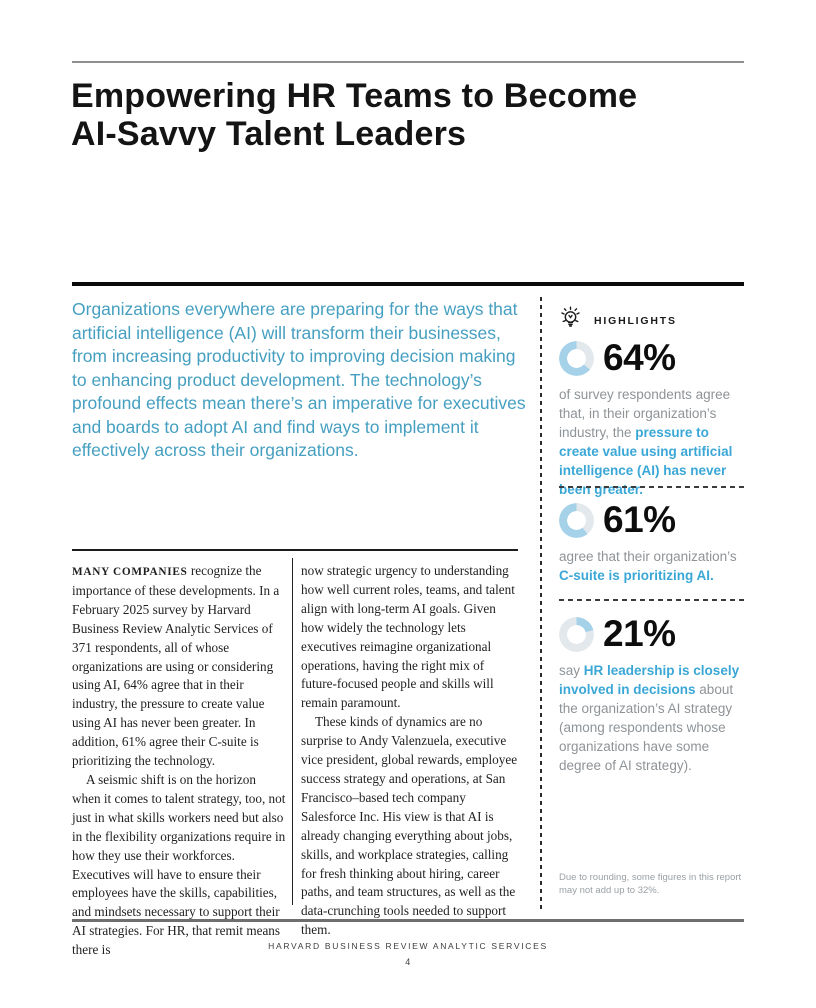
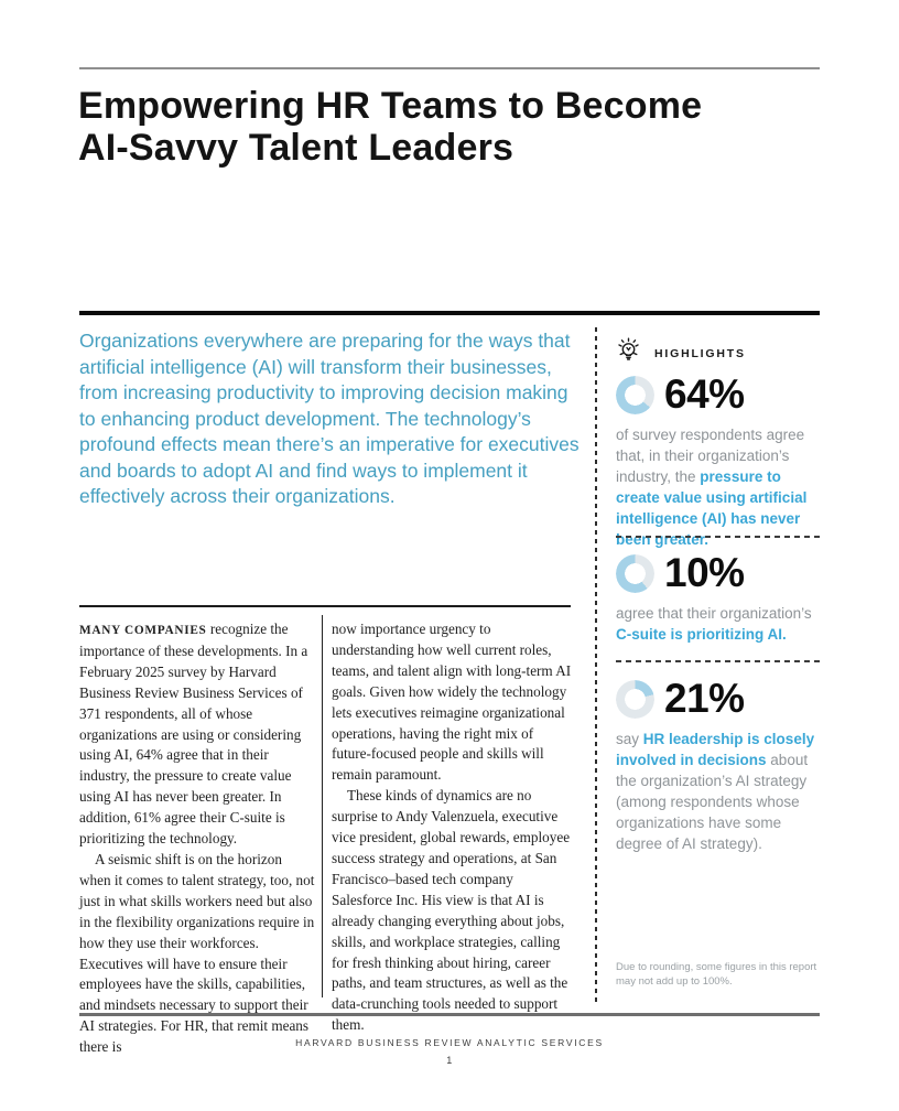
  Empowering HR Teams to Become
  AI-Savvy Talent Leaders
  Organizations everywhere are preparing for the ways that artificial intelligence (AI) will transform their businesses, from increasing productivity to improving decision making to enhancing product development. The technology’s profound effects mean there’s an imperative for executives and boards to adopt AI and find ways to implement it effectively across their organizations.
- MANY COMPANIES recognize the importance of these developments. In a February 2025 survey by Harvard Business Review Analytic Services of 371 respondents, all of whose organizations are using or considering using AI, 64% agree that in their industry, the pressure to create value using AI has never been greater. In addition, 61% agree their C-suite is prioritizing the technology.
+ MANY COMPANIES recognize the importance of these developments. In a February 2025 survey by Harvard Business Review Business Services of 371 respondents, all of whose organizations are using or considering using AI, 64% agree that in their industry, the pressure to create value using AI has never been greater. In addition, 61% agree their C-suite is prioritizing the technology.
  A seismic shift is on the horizon when it comes to talent strategy, too, not just in what skills workers need but also in the flexibility organizations require in how they use their workforces. Executives will have to ensure their employees have the skills, capabilities, and mindsets necessary to support their AI strategies. For HR, that remit means there is
- now strategic urgency to understanding how well current roles, teams, and talent align with long-term AI goals. Given how widely the technology lets executives reimagine organizational operations, having the right mix of future-focused people and skills will remain paramount.
+ now importance urgency to understanding how well current roles, teams, and talent align with long-term AI goals. Given how widely the technology lets executives reimagine organizational operations, having the right mix of future-focused people and skills will remain paramount.
  These kinds of dynamics are no surprise to Andy Valenzuela, executive vice president, global rewards, employee success strategy and operations, at San Francisco–based tech company Salesforce Inc. His view is that AI is already changing everything about jobs, skills, and workplace strategies, calling for fresh thinking about hiring, career paths, and team structures, as well as the data-crunching tools needed to support them.
  HIGHLIGHTS
  64%
  of survey respondents agree that, in their organization’s industry, the pressure to create value using artificial intelligence (AI) has never been greater.
- 61%
+ 10%
  agree that their organization’s C-suite is prioritizing AI.
  21%
  say HR leadership is closely involved in decisions about the organization’s AI strategy (among respondents whose organizations have some degree of AI strategy).
- Due to rounding, some figures in this report may not add up to 32%.
+ Due to rounding, some figures in this report may not add up to 100%.
  HARVARD BUSINESS REVIEW ANALYTIC SERVICES
- 4
+ 1
